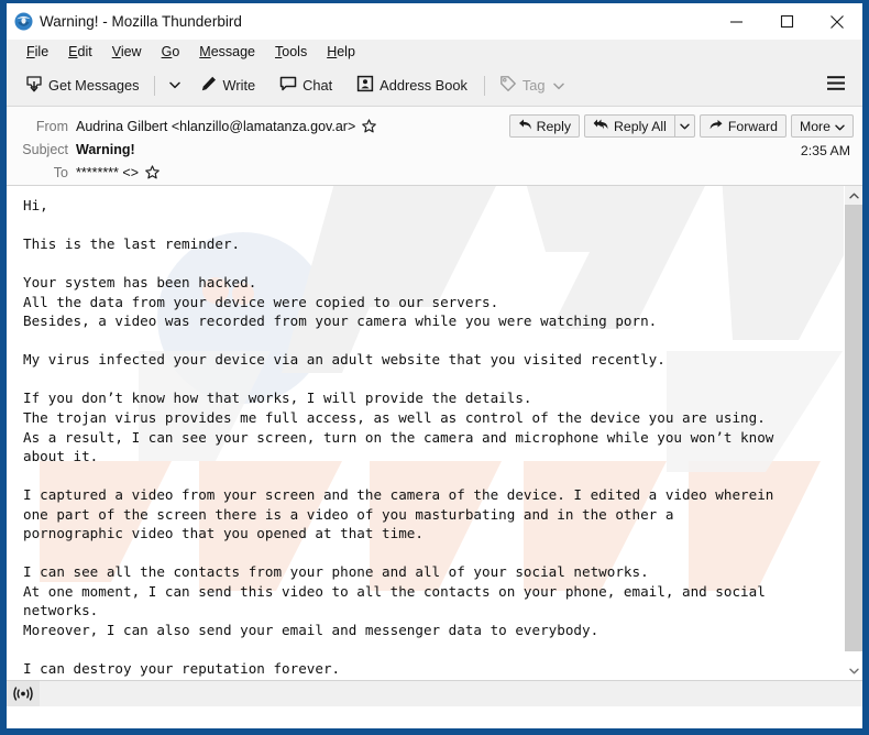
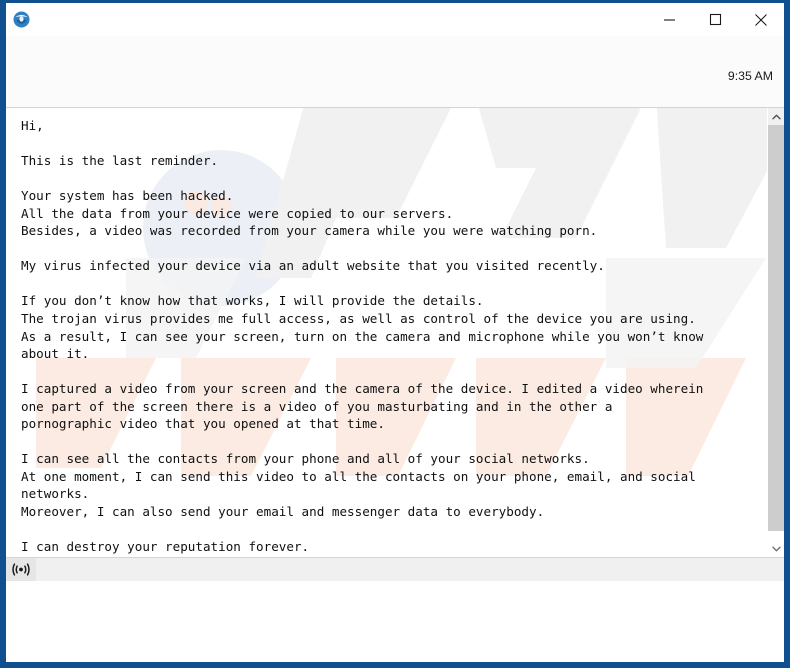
- Warning! - Mozilla Thunderbird
- File
- Edit
- View
- Go
- Message
- Tools
- Help
- Get Messages
- Write
- Chat
- Address Book
- Tag
- From
- Audrina Gilbert <hlanzillo@lamatanza.gov.ar>
- Subject
- Warning!
- To
- ******** <>
- Reply
- Reply All
- Forward
- More
- 2:35 AM
+ 9:35 AM
  Hi,
  This is the last reminder.
  Your system has been hacked.
  All the data from your device were copied to our servers.
  Besides, a video was recorded from your camera while you were watching porn.
  My virus infected your device via an adult website that you visited recently.
  If you don’t know how that works, I will provide the details.
  The trojan virus provides me full access, as well as control of the device you are using.
  As a result, I can see your screen, turn on the camera and microphone while you won’t know
  about it.
  I captured a video from your screen and the camera of the device. I edited a video wherein
  one part of the screen there is a video of you masturbating and in the other a
  pornographic video that you opened at that time.
  I can see all the contacts from your phone and all of your social networks.
  At one moment, I can send this video to all the contacts on your phone, email, and social
  networks.
  Moreover, I can also send your email and messenger data to everybody.
  I can destroy your reputation forever.
